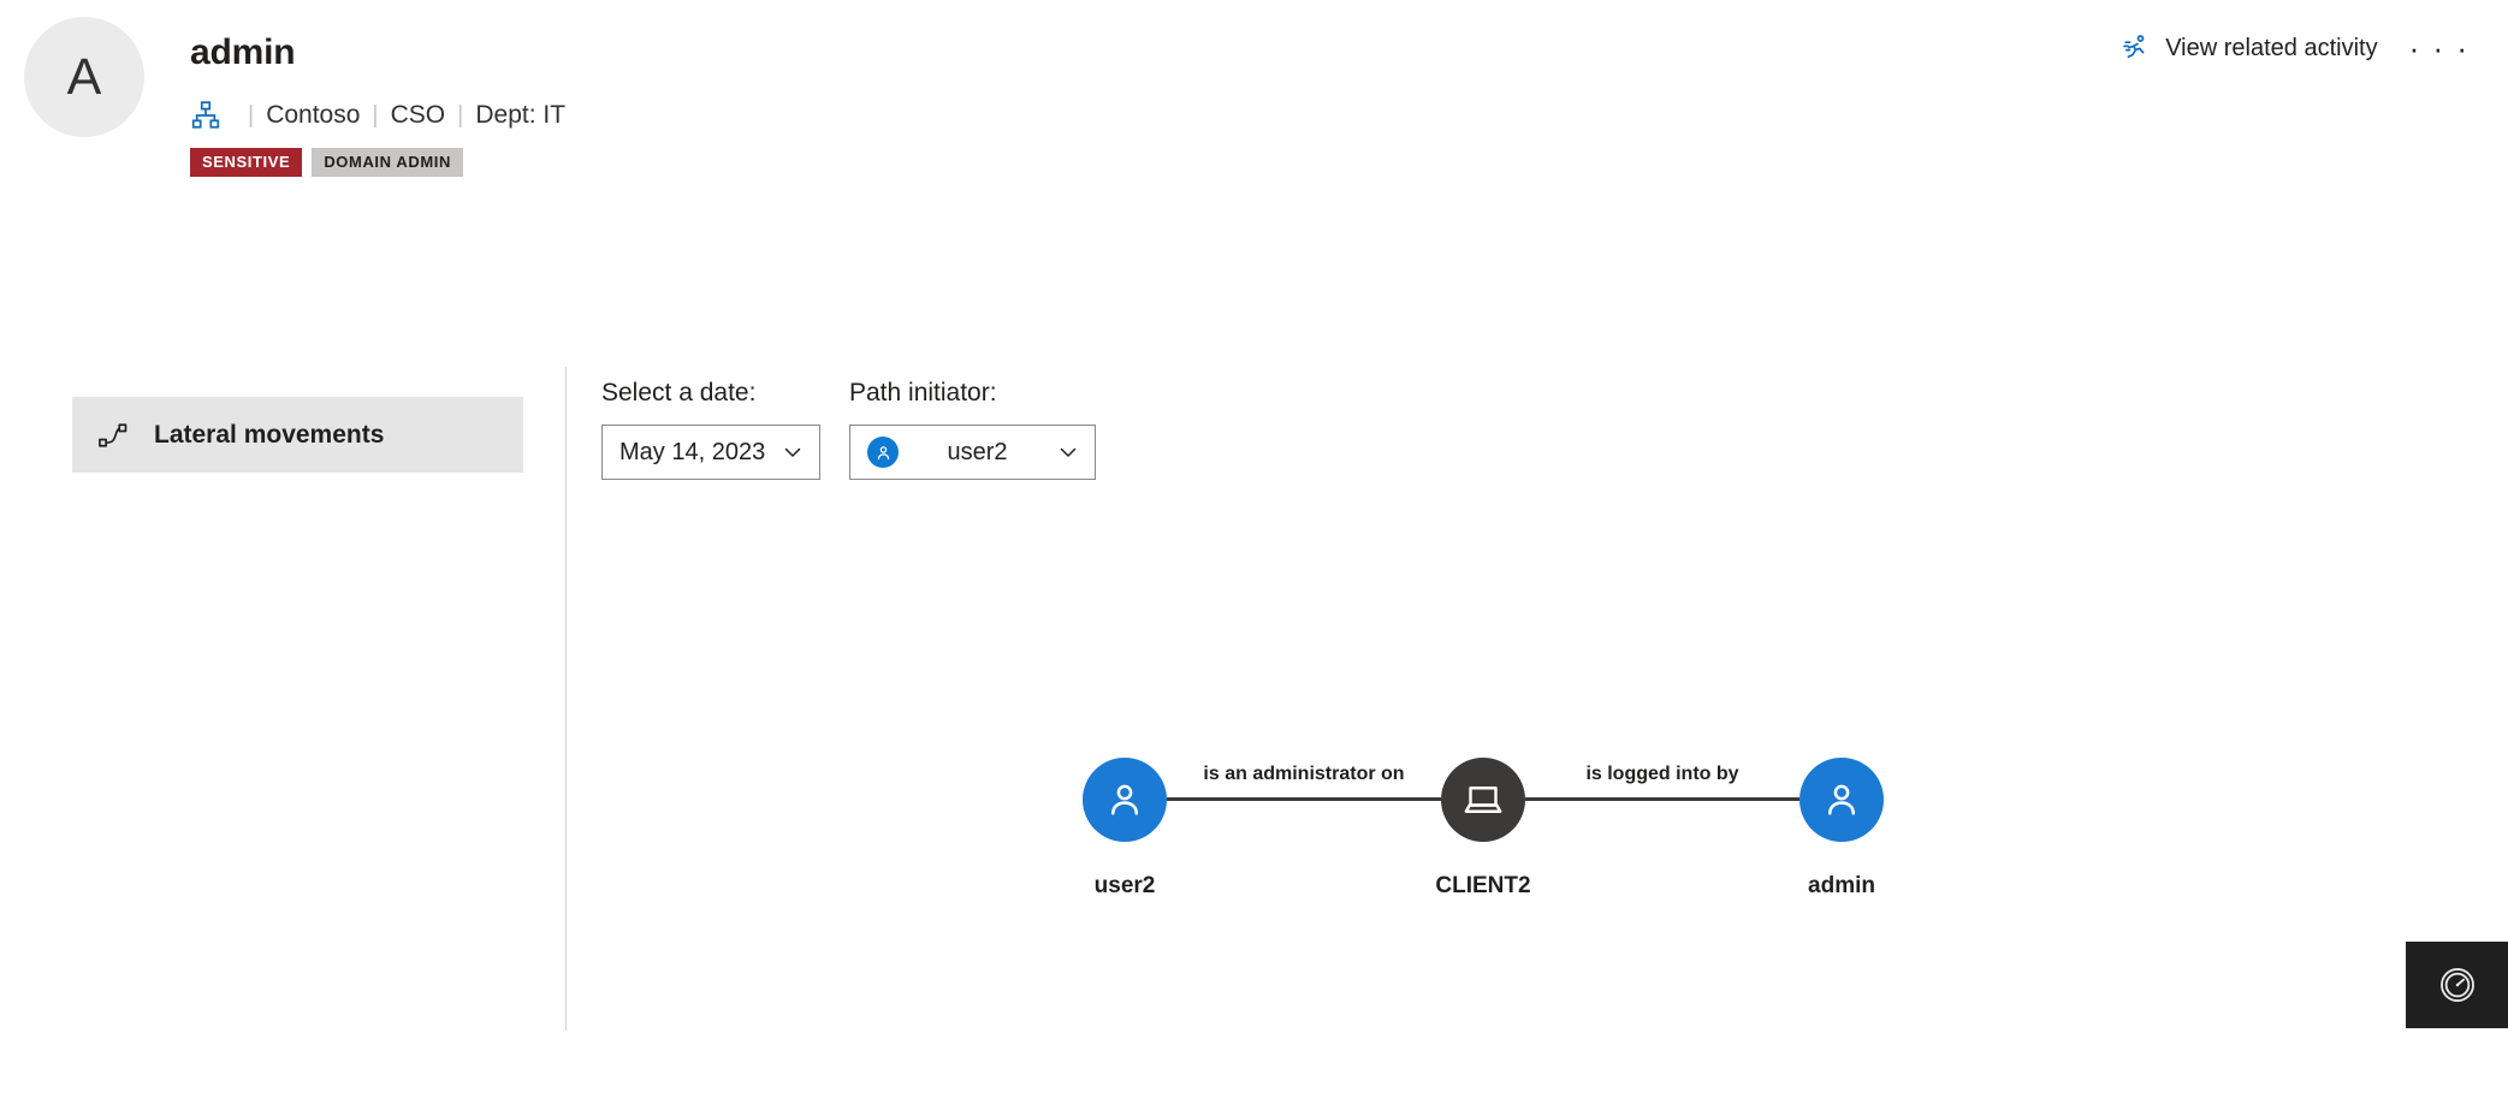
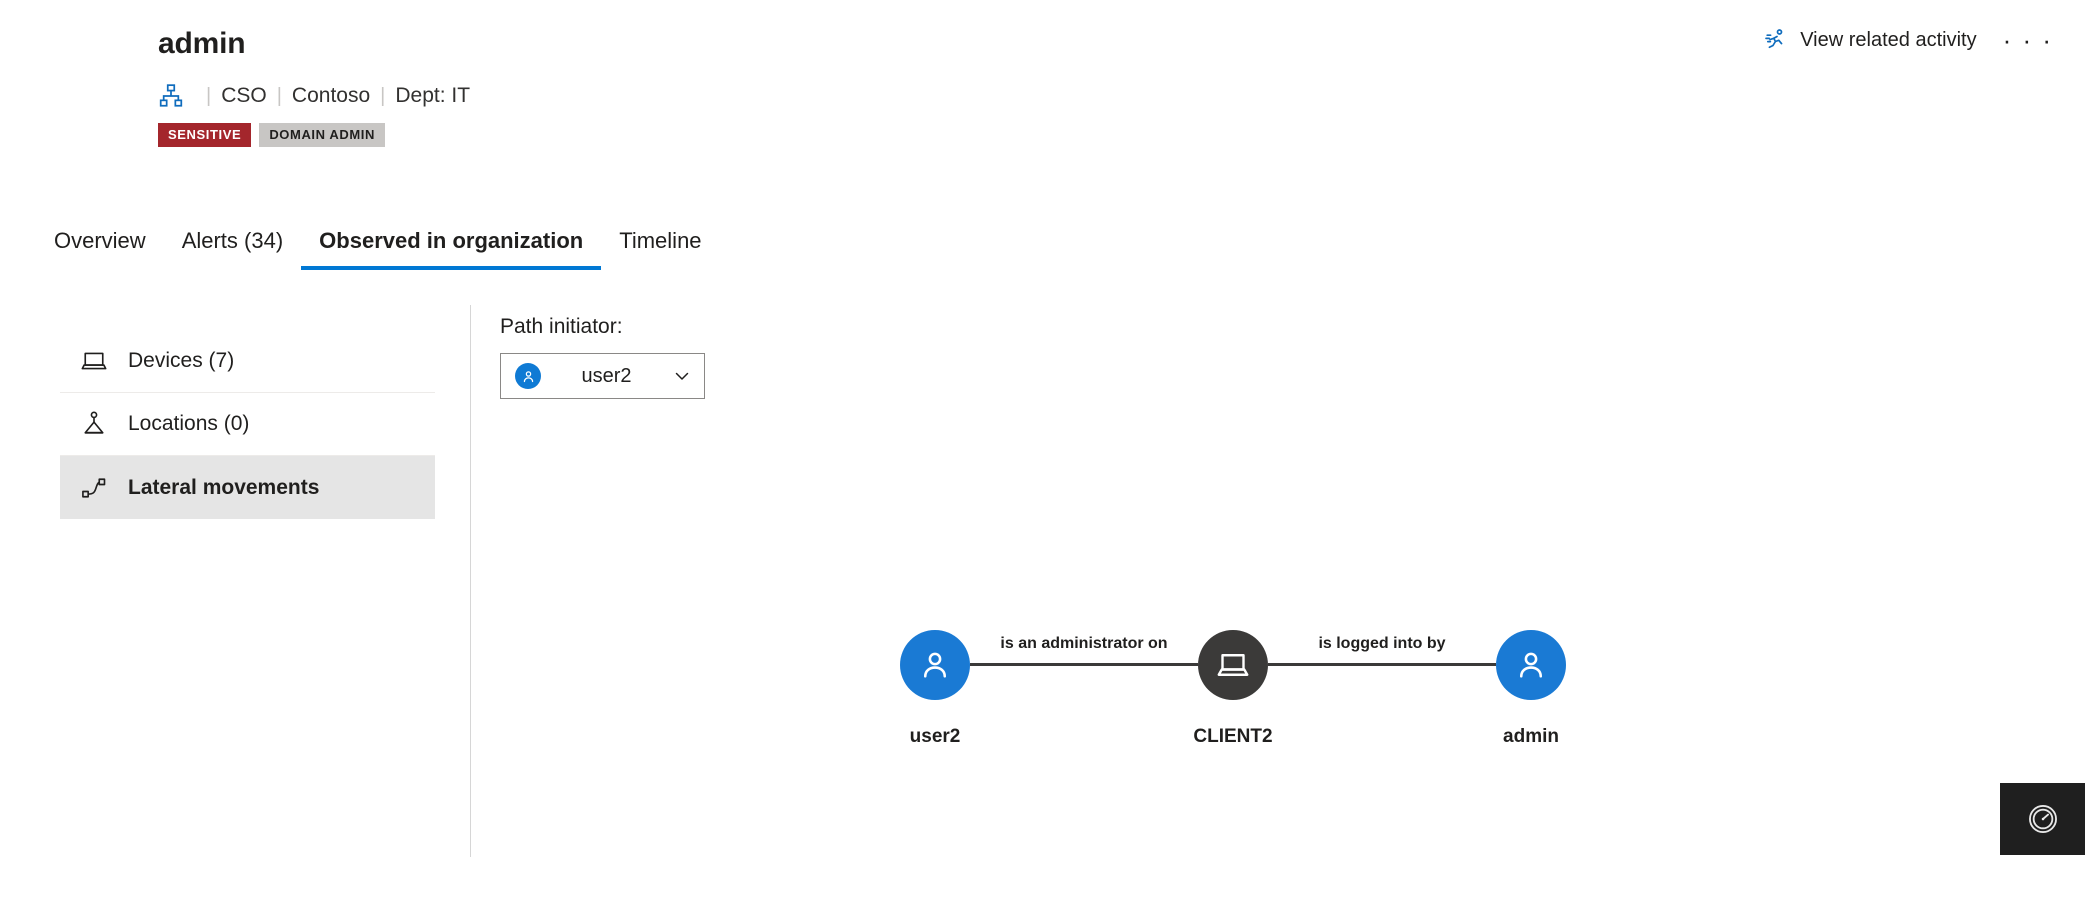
- A
  admin
  |
- Contoso
+ CSO
  |
- CSO
+ Contoso
  |
  Dept: IT
  SENSITIVE
  DOMAIN ADMIN
  View related activity
  · · ·
+ Overview
+ Alerts (34)
+ Observed in organization
+ Timeline
+ Devices (7)
+ Locations (0)
  Lateral movements
- Select a date:
- May 14, 2023
  Path initiator:
  user2
  is an administrator on
  is logged into by
  user2
  CLIENT2
  admin
